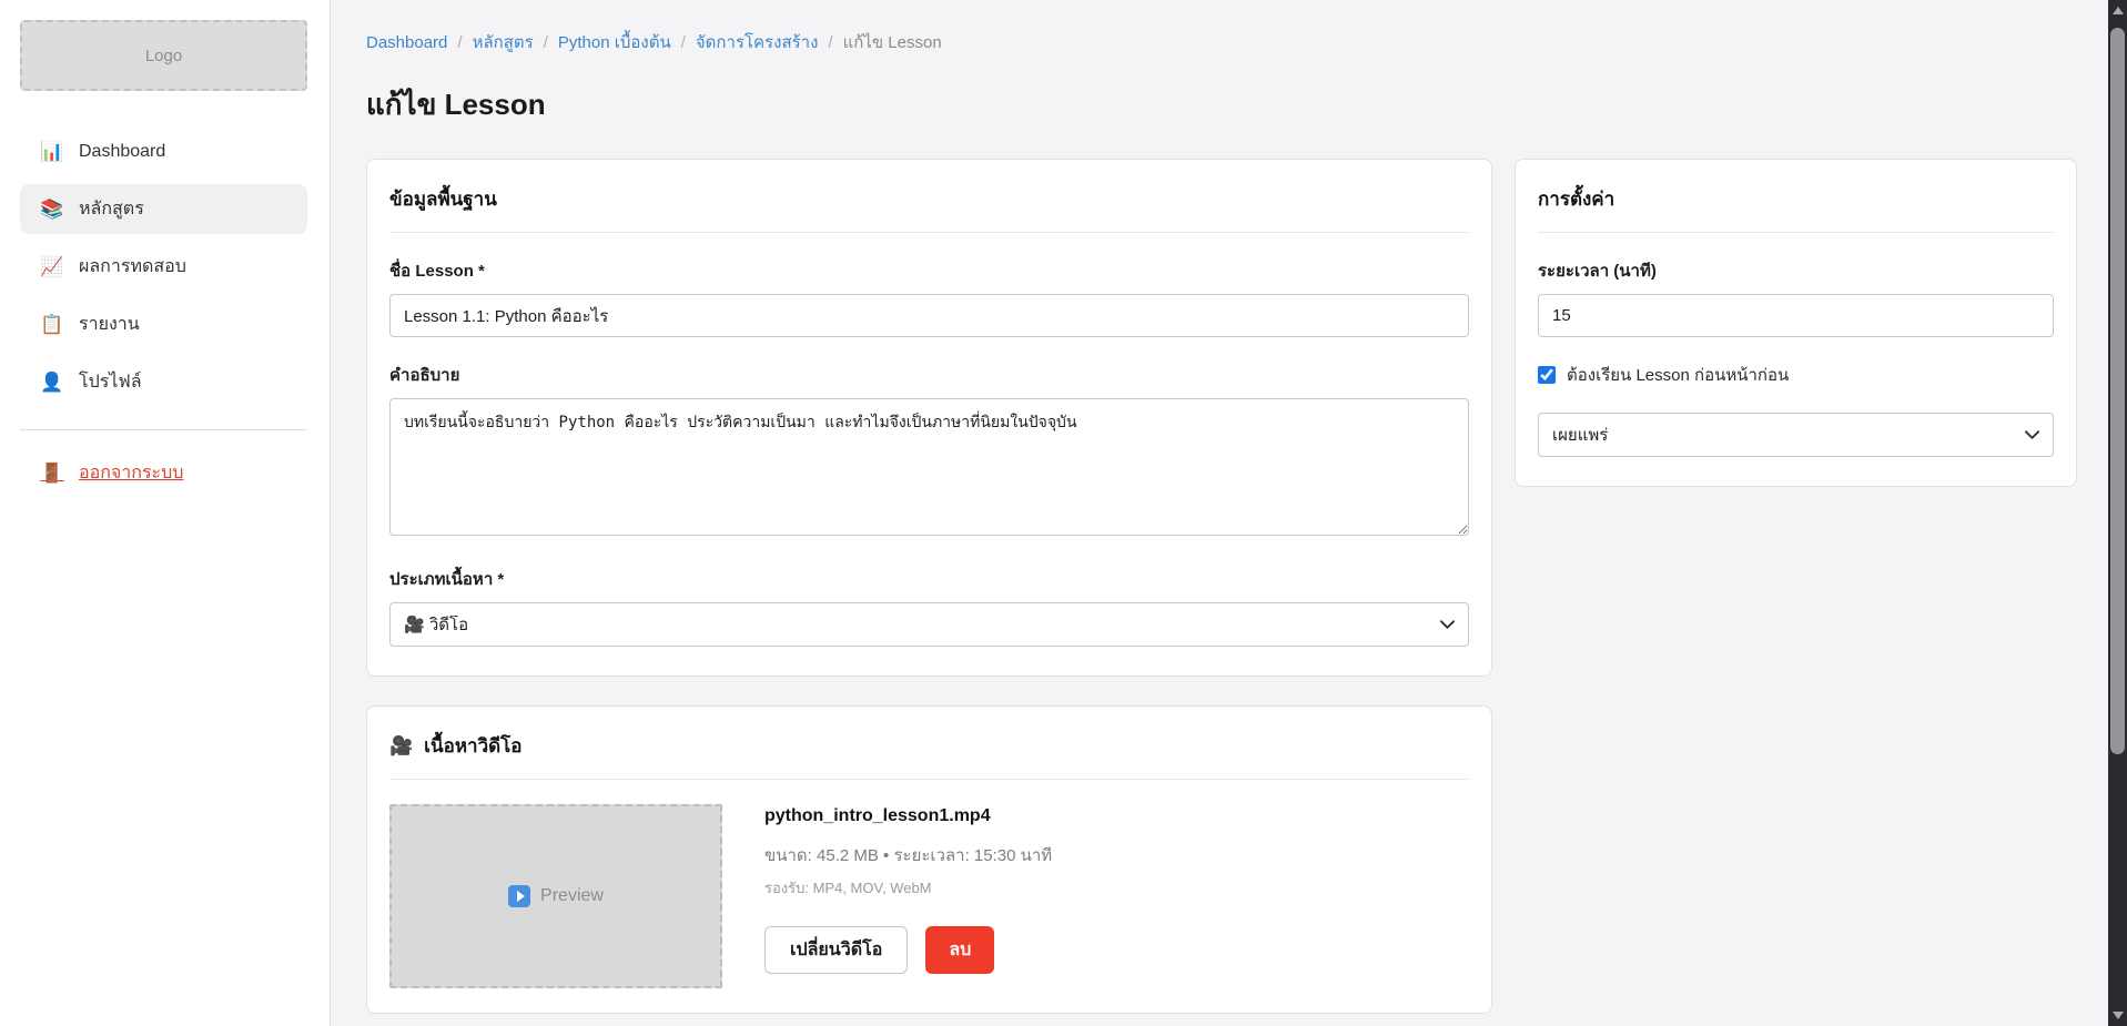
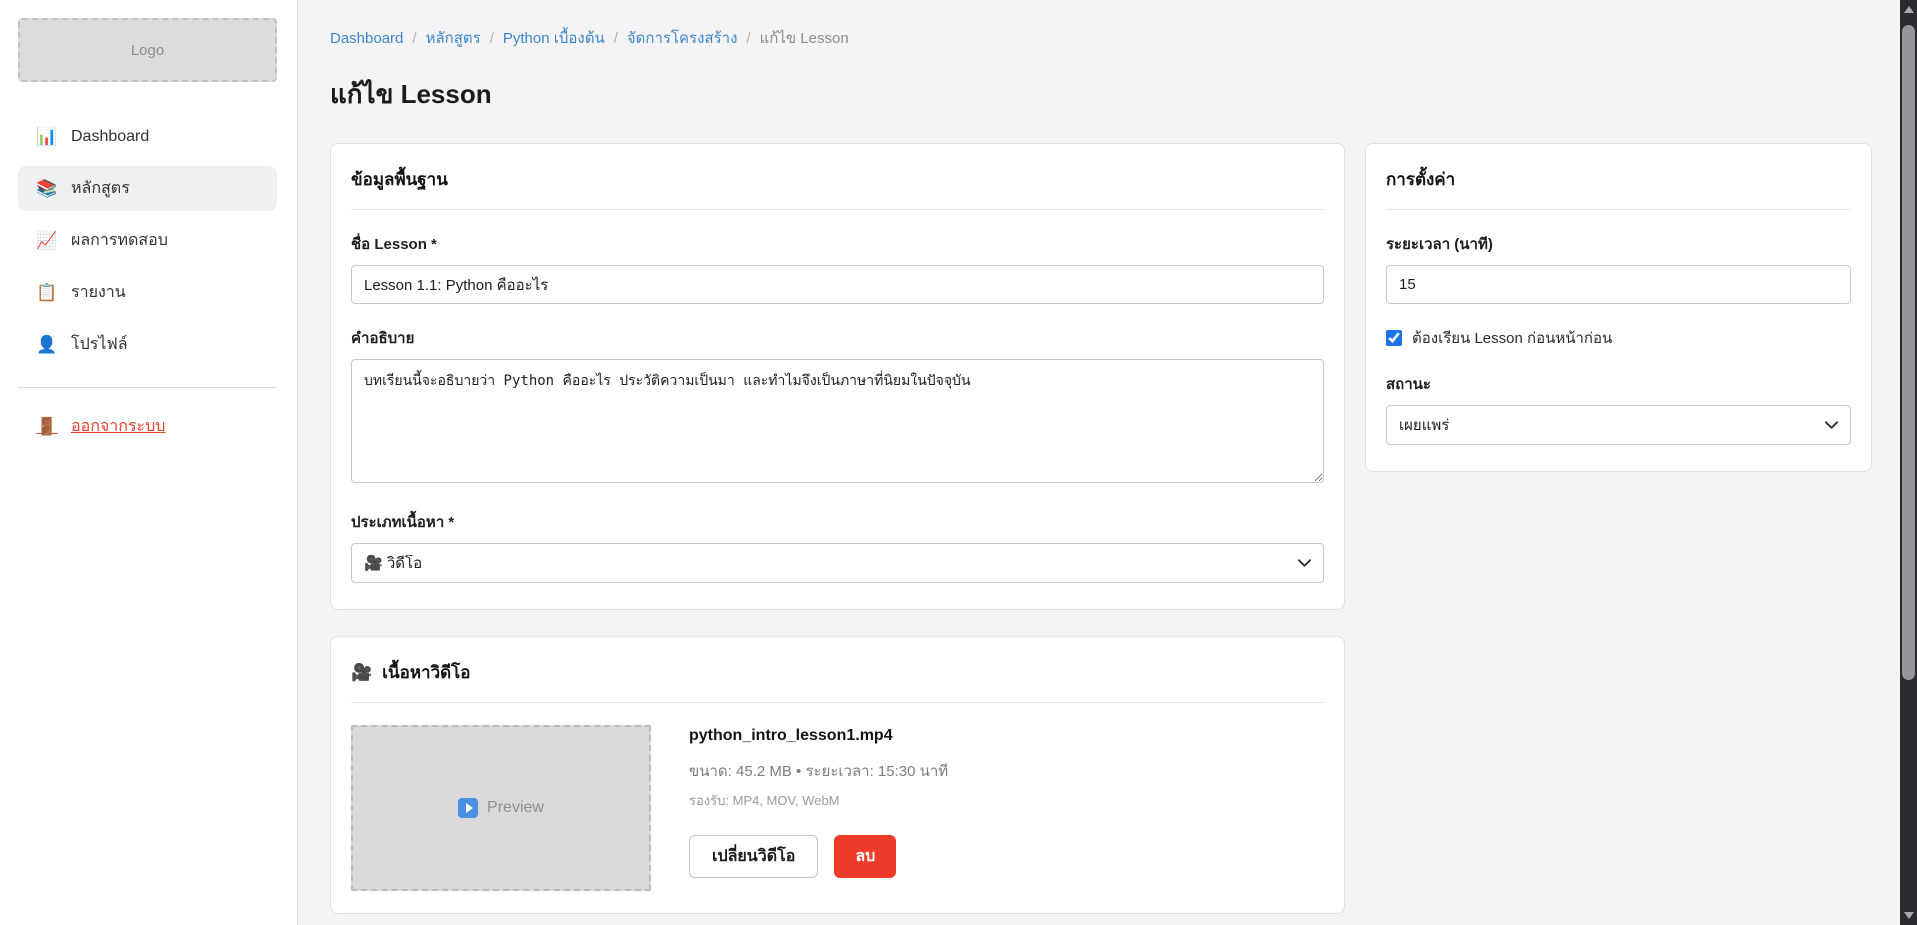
  Logo
  📊
  Dashboard
  📚
  หลักสูตร
  📈
  ผลการทดสอบ
  📋
  รายงาน
  👤
  โปรไฟล์
  🚪
  ออกจากระบบ
  Dashboard
  /
  หลักสูตร
  /
  Python เบื้องต้น
  /
  จัดการโครงสร้าง
  /
  แก้ไข Lesson
  แก้ไข Lesson
  ข้อมูลพื้นฐาน
  ชื่อ Lesson *
  Lesson 1.1: Python คืออะไร
  คำอธิบาย
  บทเรียนนี้จะอธิบายว่า Python คืออะไร ประวัติความเป็นมา และทำไมจึงเป็นภาษาที่นิยมในปัจจุบัน
  ประเภทเนื้อหา *
  🎥 วิดีโอ
  🎥
  เนื้อหาวิดีโอ
  Preview
  python_intro_lesson1.mp4
  ขนาด: 45.2 MB • ระยะเวลา: 15:30 นาที
  รองรับ: MP4, MOV, WebM
  เปลี่ยนวิดีโอ
  ลบ
  การตั้งค่า
  ระยะเวลา (นาที)
  15
  ต้องเรียน Lesson ก่อนหน้าก่อน
+ สถานะ
  เผยแพร่
